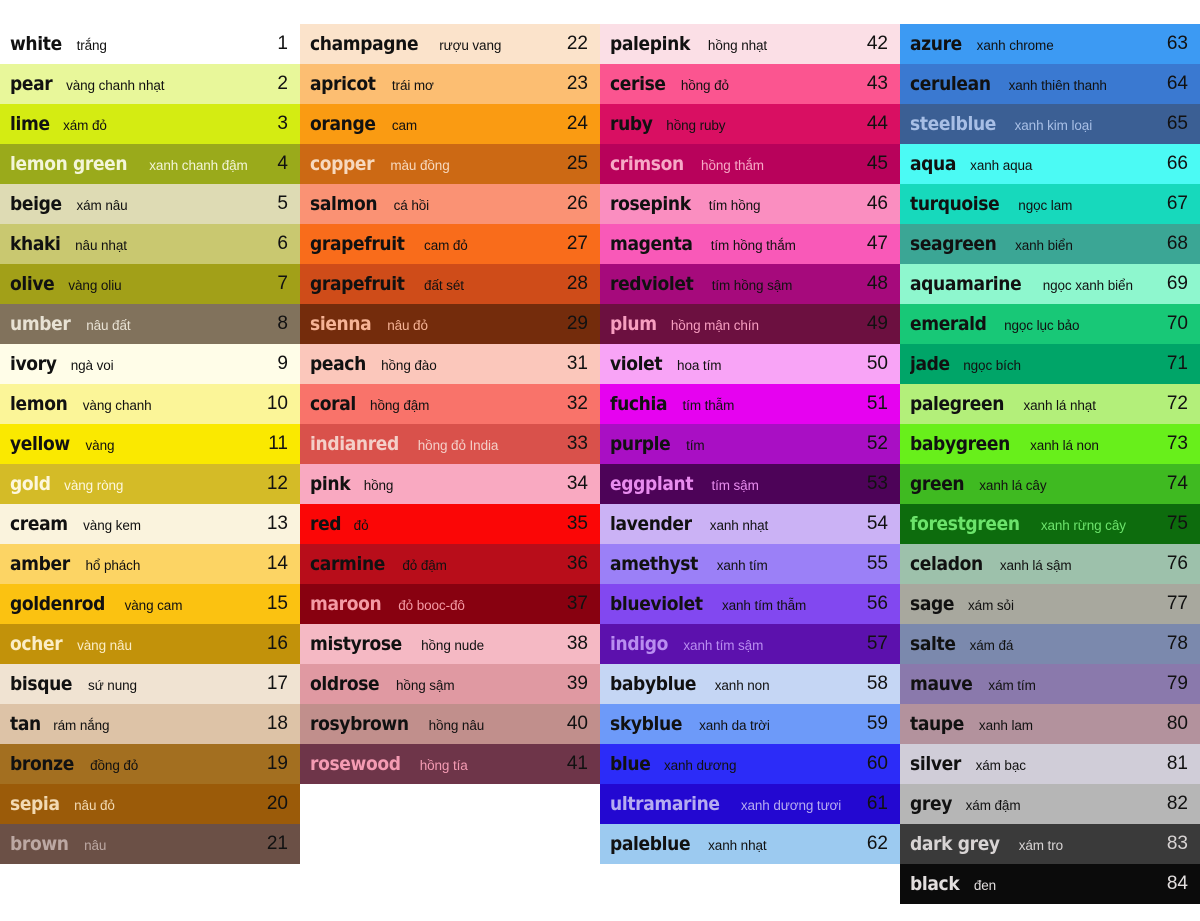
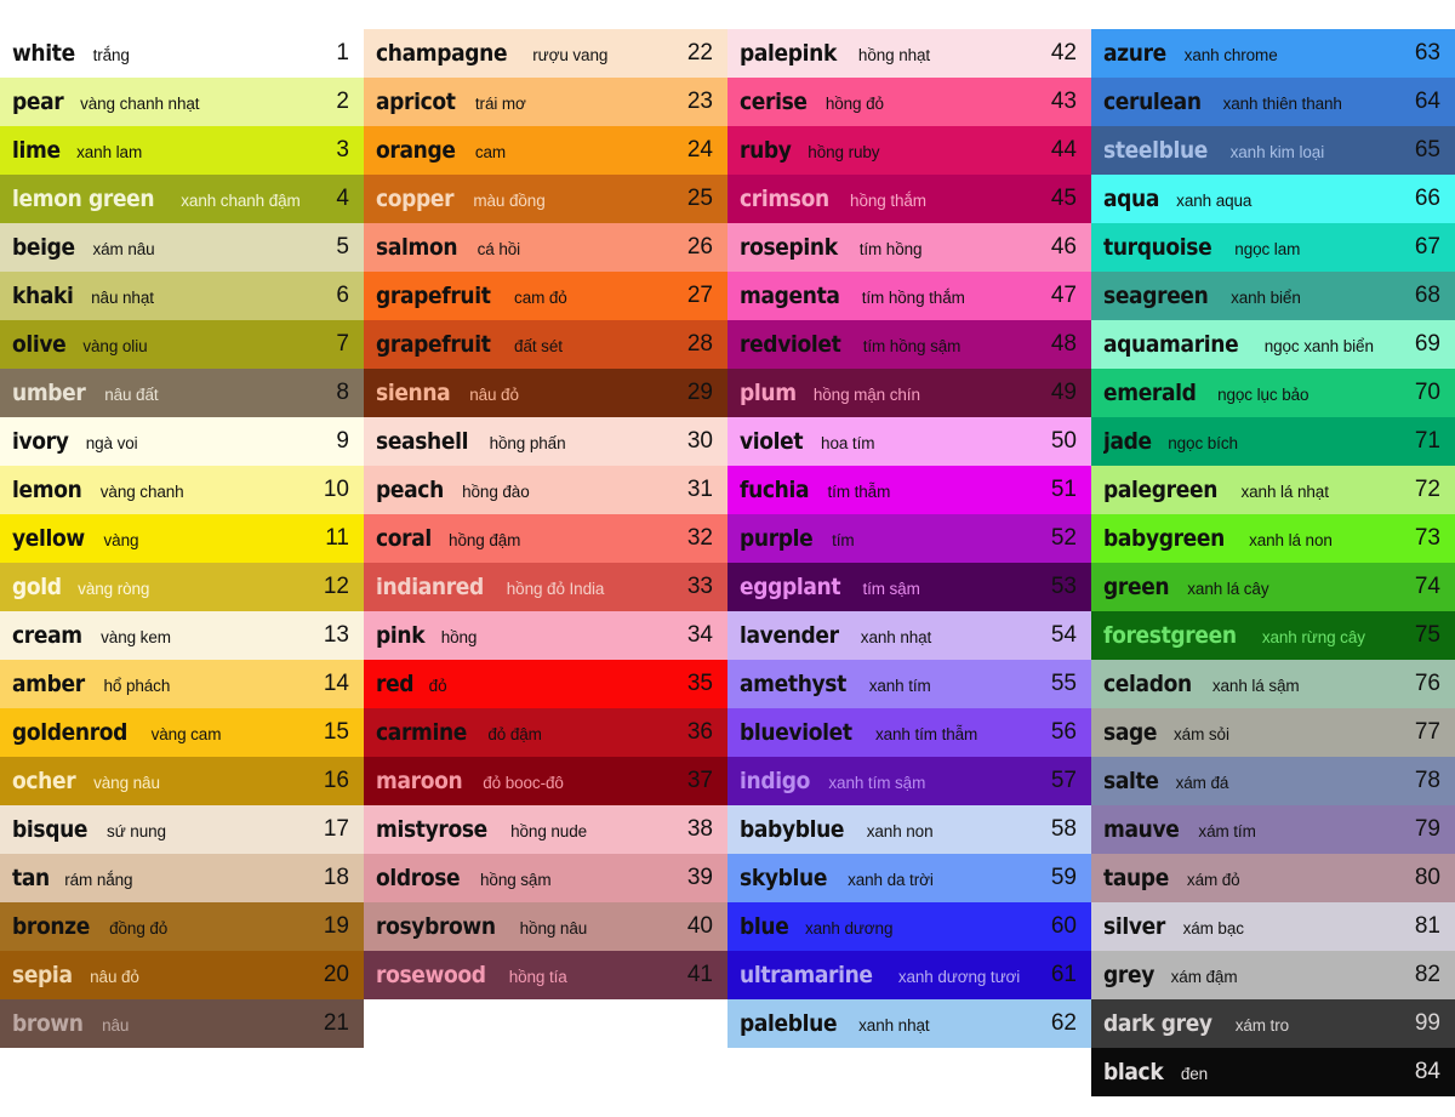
  white
  trắng
  1
  pear
  vàng chanh nhạt
  2
  lime
- xám đỏ
+ xanh lam
  3
  lemon green
  xanh chanh đậm
  4
  beige
  xám nâu
  5
  khaki
  nâu nhạt
  6
  olive
  vàng oliu
  7
  umber
  nâu đất
  8
  ivory
  ngà voi
  9
  lemon
  vàng chanh
  10
  yellow
  vàng
  11
  gold
  vàng ròng
  12
  cream
  vàng kem
  13
  amber
  hổ phách
  14
  goldenrod
  vàng cam
  15
  ocher
  vàng nâu
  16
  bisque
  sứ nung
  17
  tan
  rám nắng
  18
  bronze
  đồng đỏ
  19
  sepia
  nâu đỏ
  20
  brown
  nâu
  21
  champagne
  rượu vang
  22
  apricot
  trái mơ
  23
  orange
  cam
  24
  copper
  màu đồng
  25
  salmon
  cá hồi
  26
  grapefruit
  cam đỏ
  27
  grapefruit
  đất sét
  28
  sienna
  nâu đỏ
  29
+ seashell
+ hồng phấn
+ 30
  peach
  hồng đào
  31
  coral
  hồng đậm
  32
  indianred
  hồng đỏ India
  33
  pink
  hồng
  34
  red
  đỏ
  35
  carmine
  đỏ đậm
  36
  maroon
  đỏ booc-đô
  37
  mistyrose
  hồng nude
  38
  oldrose
  hồng sậm
  39
  rosybrown
  hồng nâu
  40
  rosewood
  hồng tía
  41
  palepink
  hồng nhạt
  42
  cerise
  hồng đỏ
  43
  ruby
  hồng ruby
  44
  crimson
  hồng thắm
  45
  rosepink
  tím hồng
  46
  magenta
  tím hồng thắm
  47
  redviolet
  tím hồng sậm
  48
  plum
  hồng mận chín
  49
  violet
  hoa tím
  50
  fuchia
  tím thẫm
  51
  purple
  tím
  52
  eggplant
  tím sậm
  53
  lavender
  xanh nhạt
  54
  amethyst
  xanh tím
  55
  blueviolet
  xanh tím thẫm
  56
  indigo
  xanh tím sậm
  57
  babyblue
  xanh non
  58
  skyblue
  xanh da trời
  59
  blue
  xanh dương
  60
  ultramarine
  xanh dương tươi
  61
  paleblue
  xanh nhạt
  62
  azure
  xanh chrome
  63
  cerulean
  xanh thiên thanh
  64
  steelblue
  xanh kim loại
  65
  aqua
  xanh aqua
  66
  turquoise
  ngọc lam
  67
  seagreen
  xanh biển
  68
  aquamarine
  ngọc xanh biển
  69
  emerald
  ngọc lục bảo
  70
  jade
  ngọc bích
  71
  palegreen
  xanh lá nhạt
  72
  babygreen
  xanh lá non
  73
  green
  xanh lá cây
  74
  forestgreen
  xanh rừng cây
  75
  celadon
  xanh lá sậm
  76
  sage
  xám sỏi
  77
  salte
  xám đá
  78
  mauve
  xám tím
  79
  taupe
- xanh lam
+ xám đỏ
  80
  silver
  xám bạc
  81
  grey
  xám đậm
  82
  dark grey
  xám tro
- 83
+ 99
  black
  đen
  84
